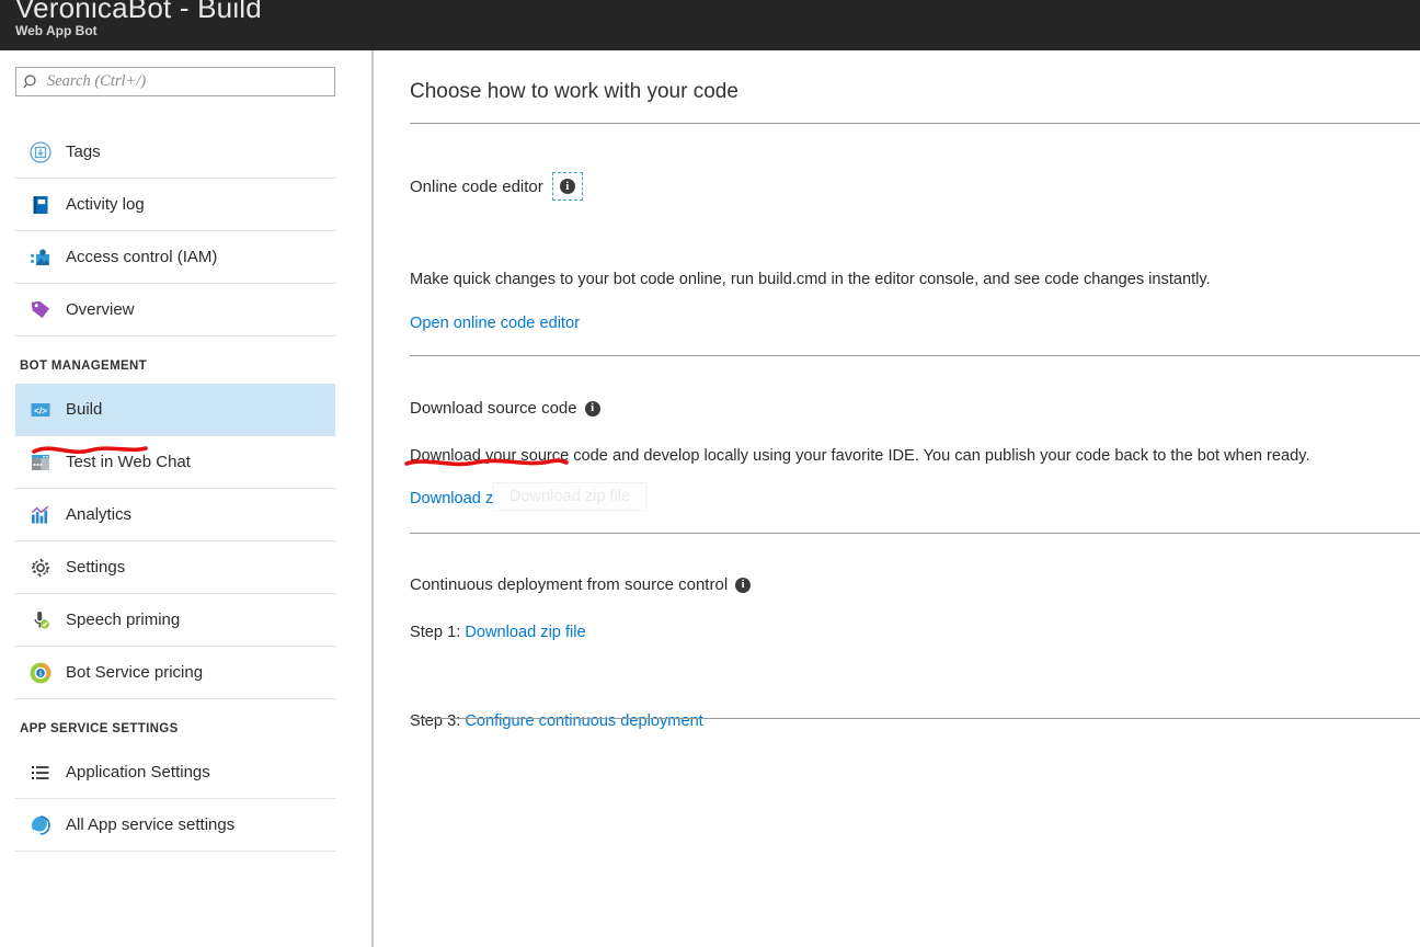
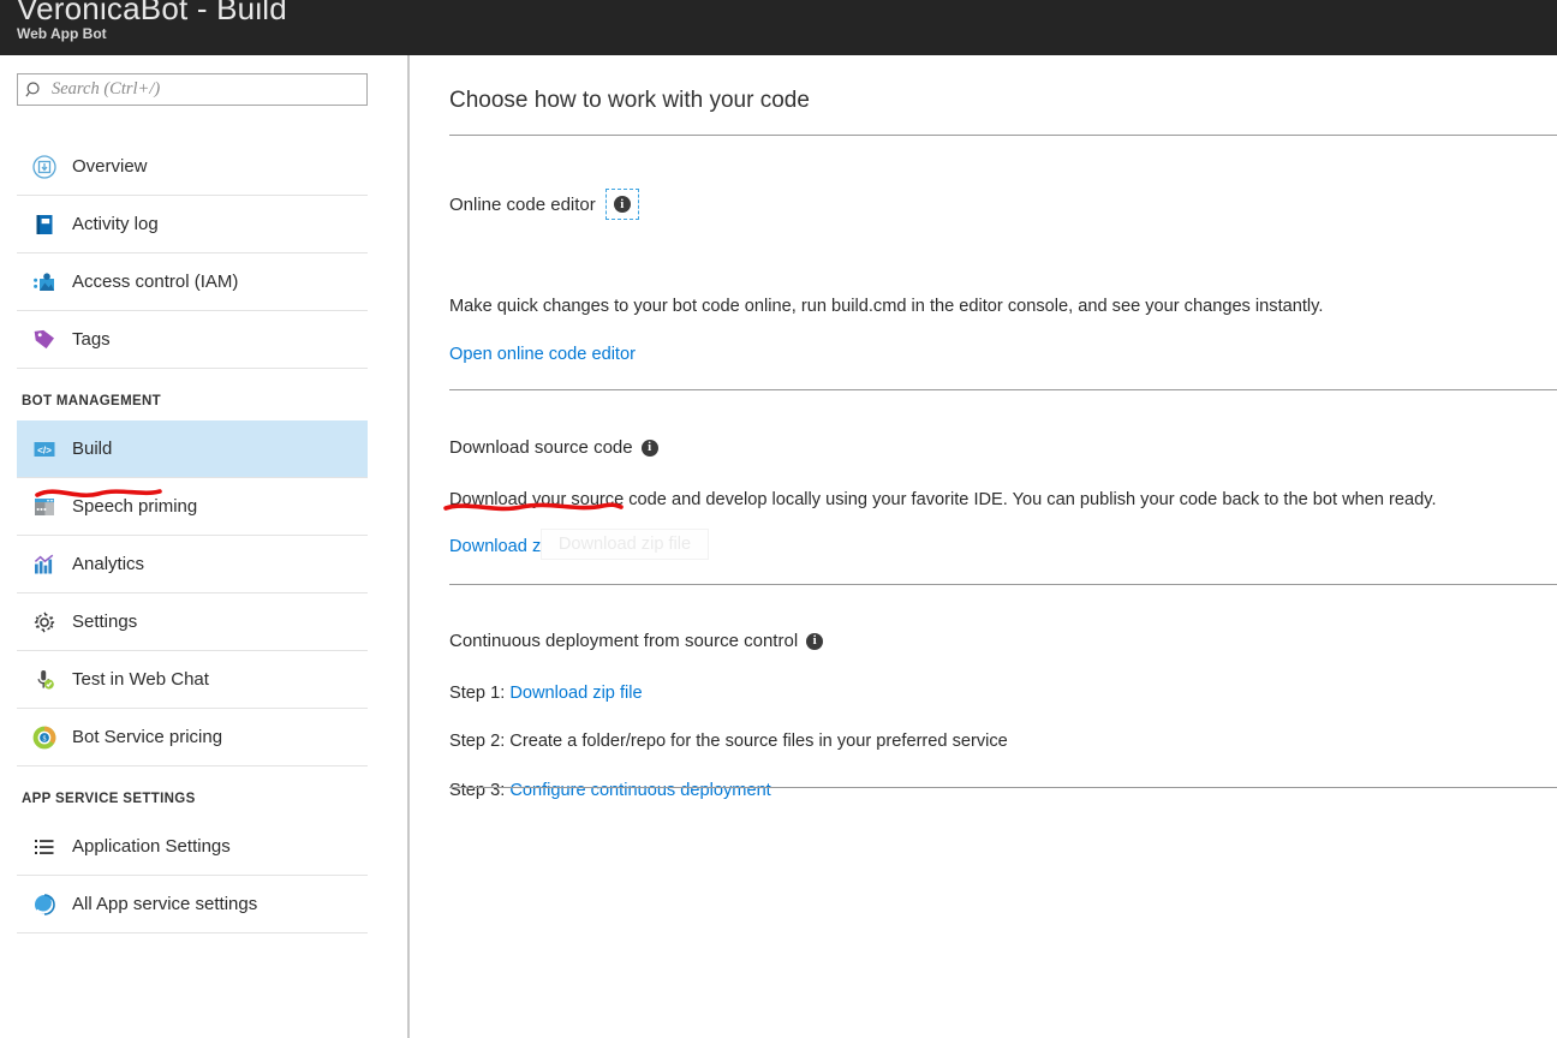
  VeronicaBot - Build
  Web App Bot
  Search (Ctrl+/)
- Tags
+ Overview
  Activity log
  Access control (IAM)
- Overview
+ Tags
  BOT MANAGEMENT
  </>
  Build
- Test in Web Chat
+ Speech priming
  Analytics
  Settings
- Speech priming
+ Test in Web Chat
  Bot Service pricing
  APP SERVICE SETTINGS
  Application Settings
  All App service settings
  Choose how to work with your code
  Online code editor
  i
- Make quick changes to your bot code online, run build.cmd in the editor console, and see code changes instantly.
+ Make quick changes to your bot code online, run build.cmd in the editor console, and see your changes instantly.
  Open online code editor
  Download source code
  i
  Download your source code and develop locally using your favorite IDE. You can publish your code back to the bot when ready.
  Continuous deployment from source control
  i
  Step 1: Download zip file
+ Step 2: Create a folder/repo for the source files in your preferred service
  Step 3: Configure continuous deployment
